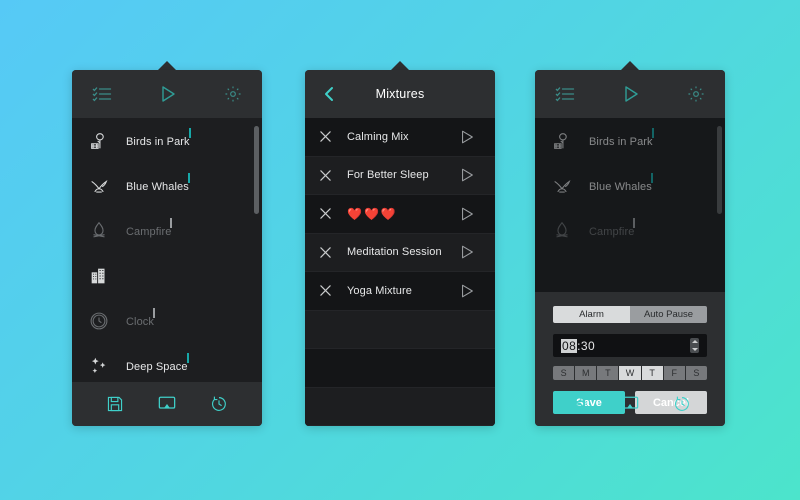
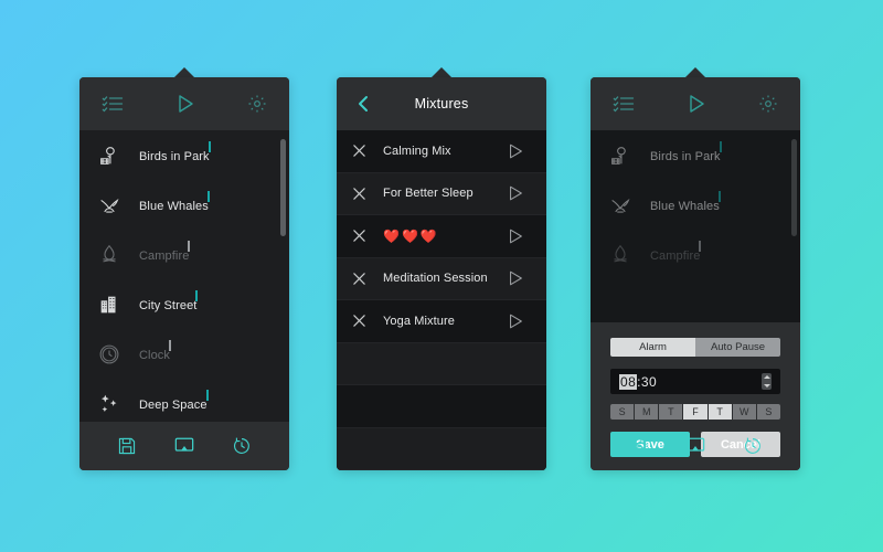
  Birds in Park
  Blue Whales
  Campfire
+ City Street
  Clock
  Deep Space
  Mixtures
  Calming Mix
  For Better Sleep
  ❤️❤️❤️
  Meditation Session
  Yoga Mixture
  Birds in Park
  Blue Whales
  Campfire
  Alarm
  Auto Pause
  08:30
  S
  M
  T
- W
+ F
  T
- F
+ W
  S
  Save
  Cance
